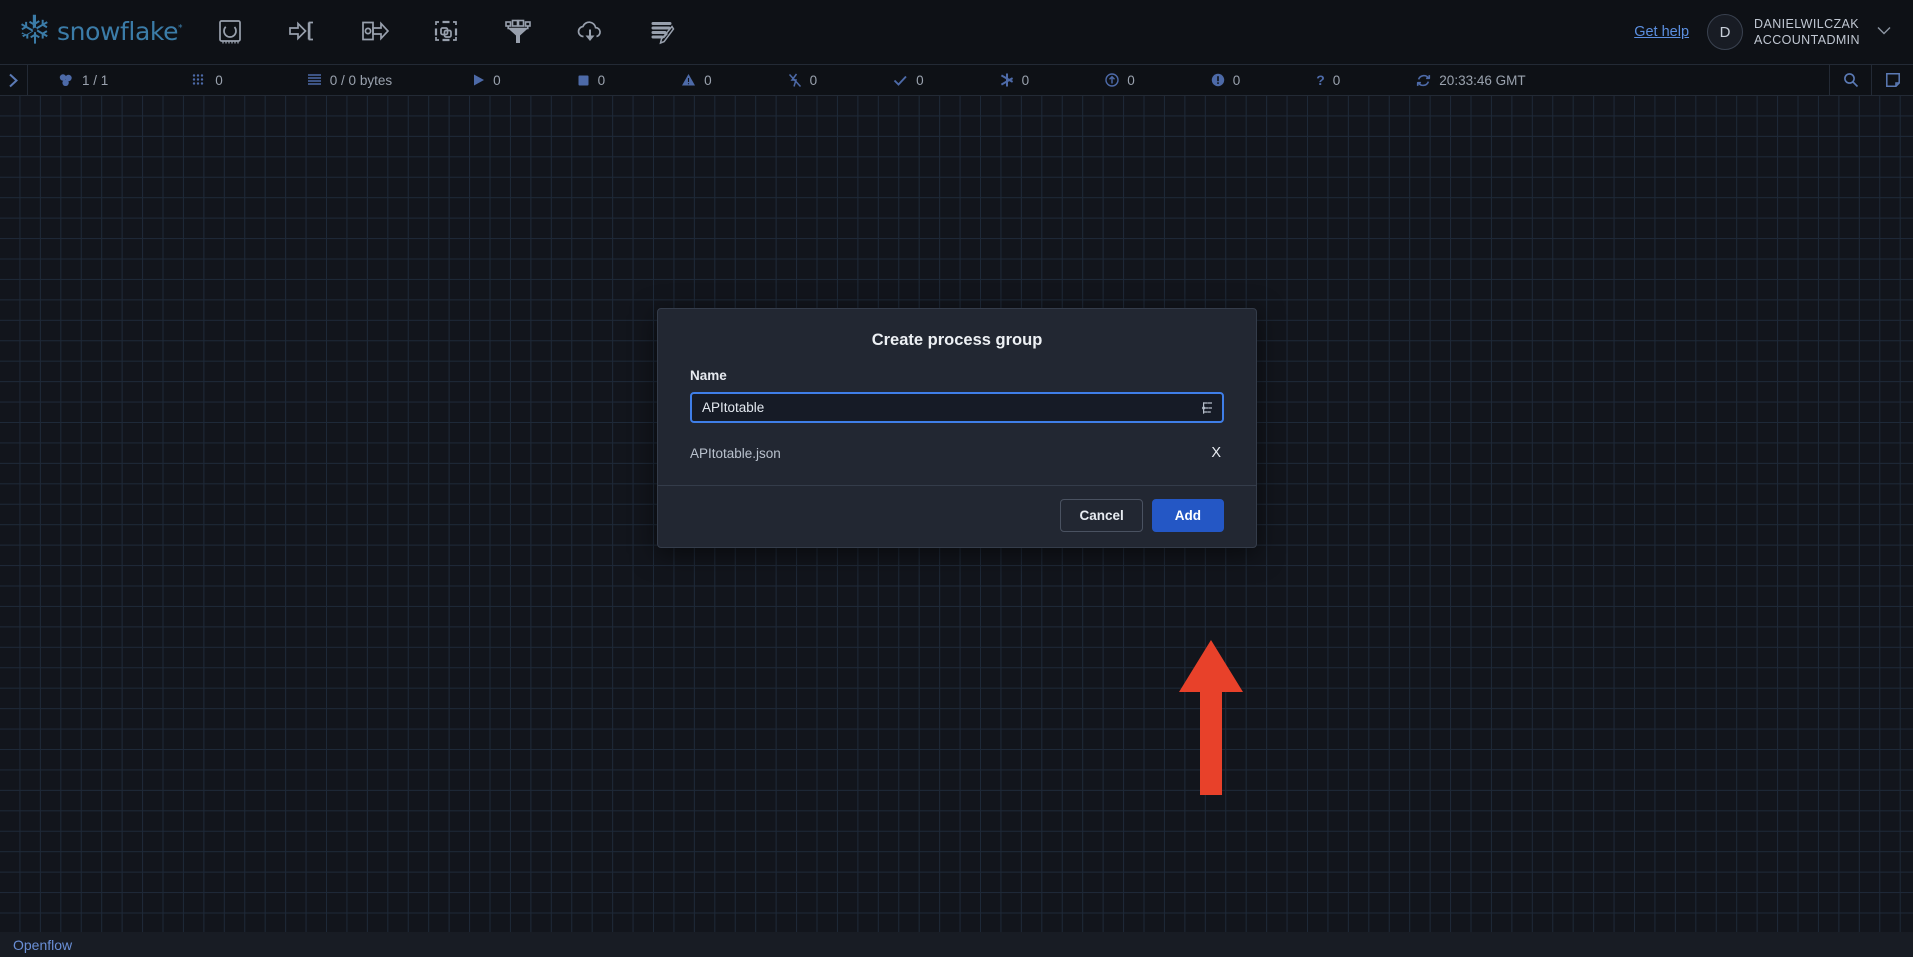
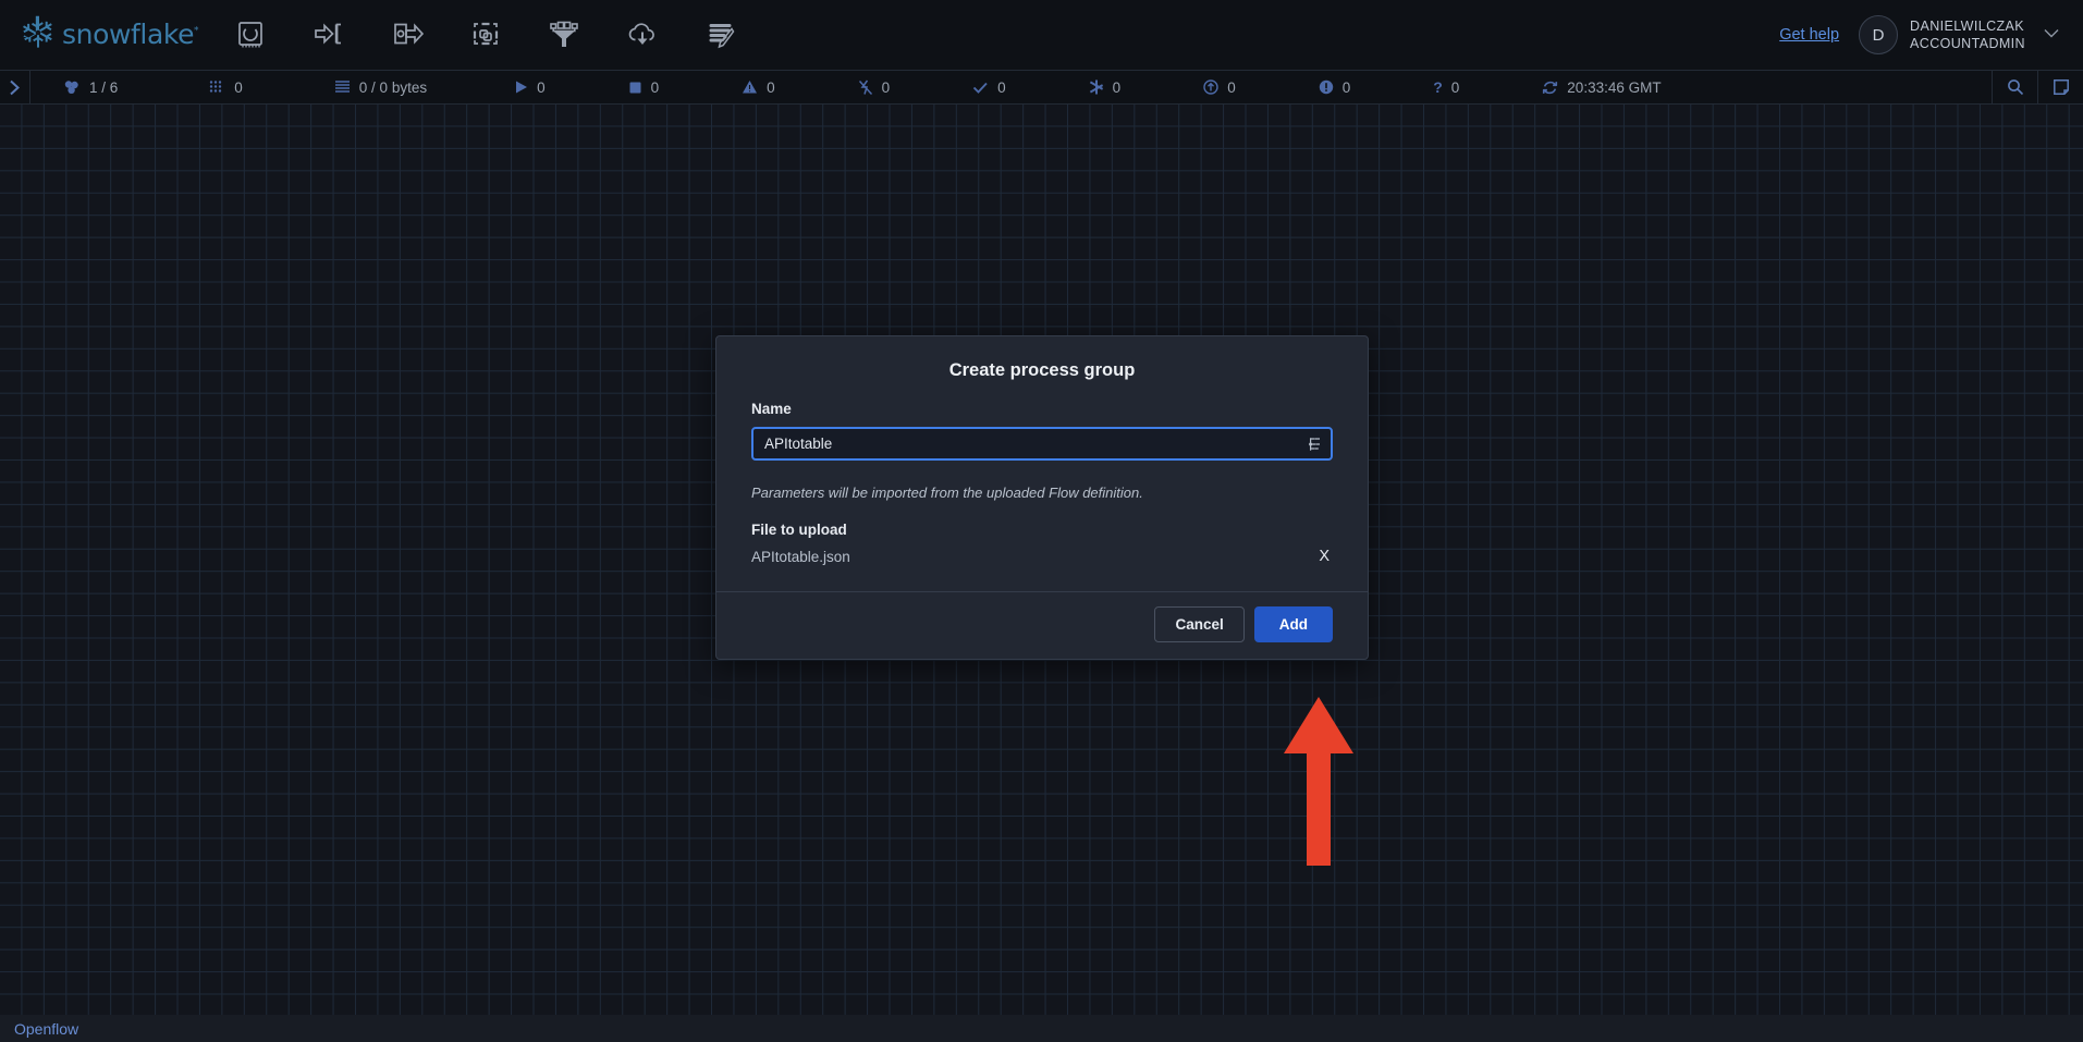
  snowflake*
  Get help
  D
  DANIELWILCZAK
  ACCOUNTADMIN
- 1 / 1
+ 1 / 6
  0
  0 / 0 bytes
  0
  0
  0
  0
  0
  0
  0
  0
  ?
  0
  20:33:46 GMT
  Openflow
  Create process group
  Name
  APItotable
+ Parameters will be imported from the uploaded Flow definition.
+ File to upload
  APItotable.json
  X
  Cancel
  Add
